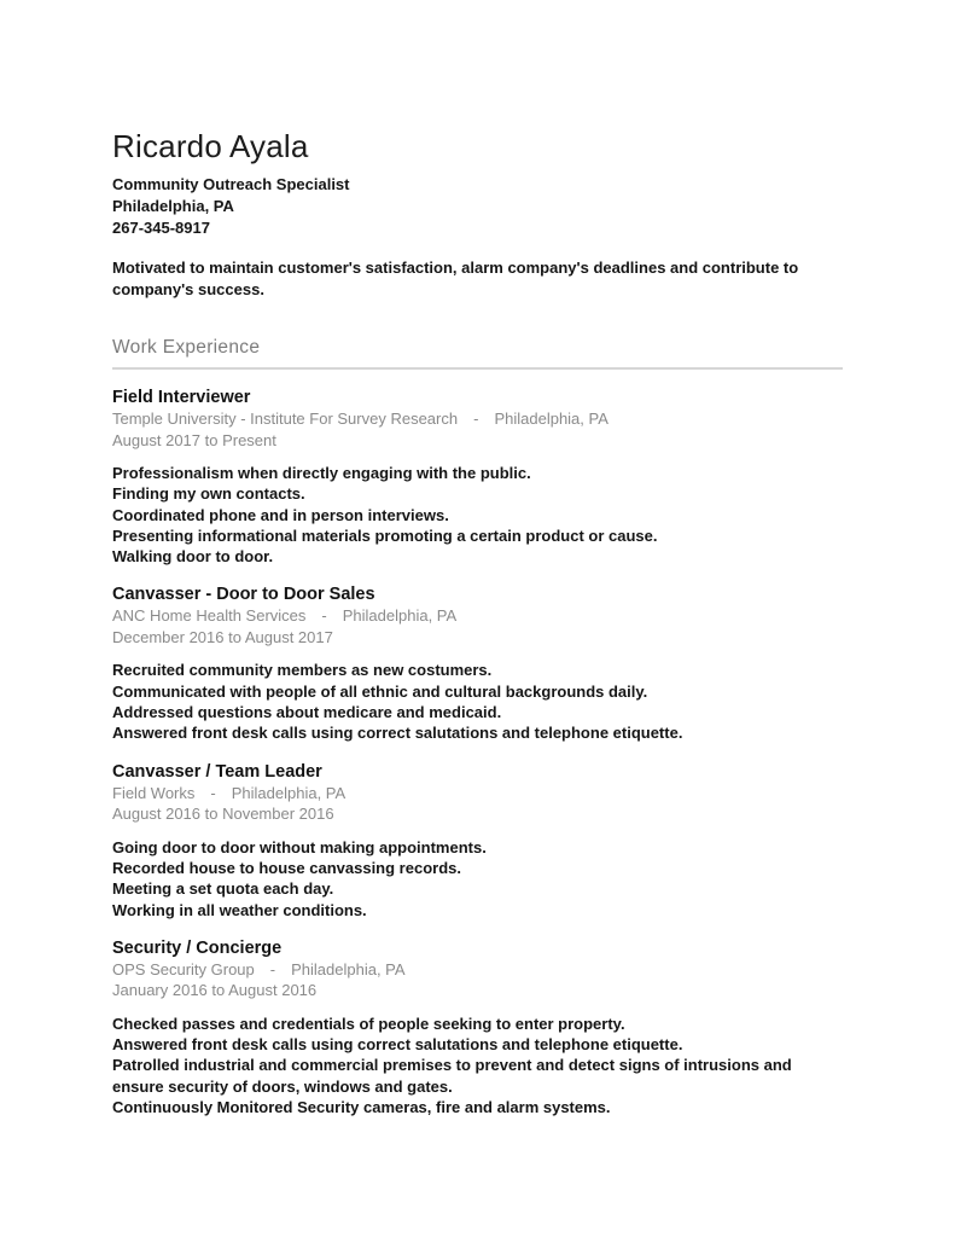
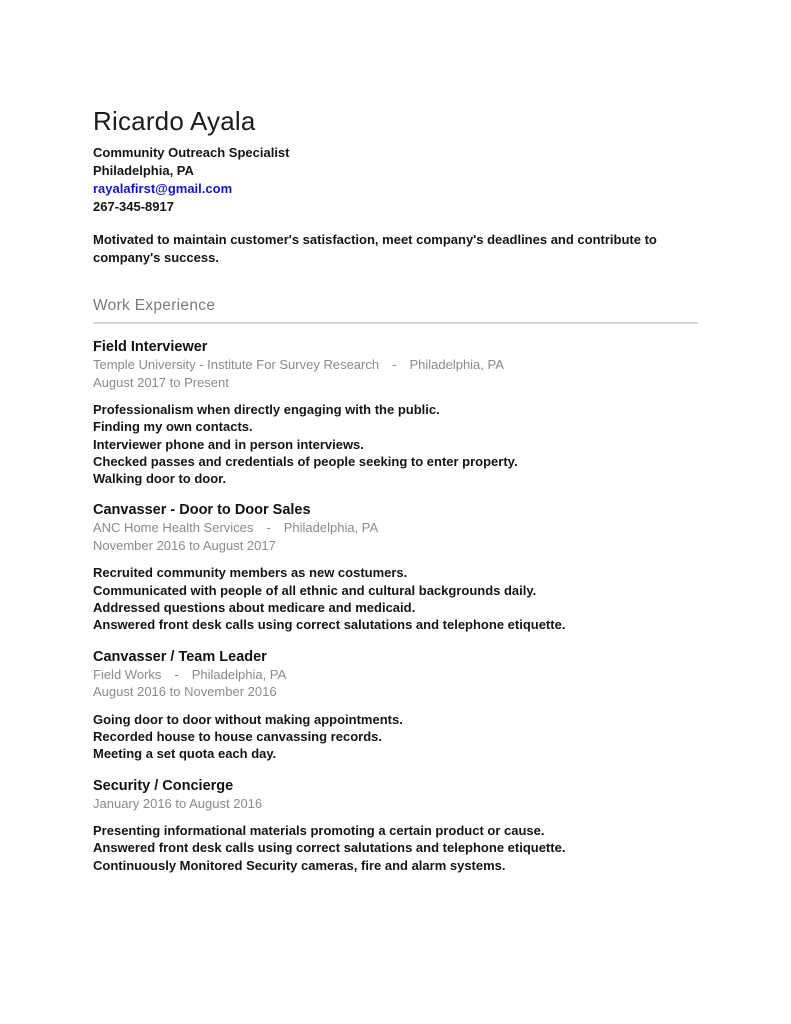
  Ricardo Ayala
  Community Outreach Specialist
  Philadelphia, PA
+ rayalafirst@gmail.com
  267-345-8917
- Motivated to maintain customer's satisfaction, alarm company's deadlines and contribute to company's success.
+ Motivated to maintain customer's satisfaction, meet company's deadlines and contribute to company's success.
  Work Experience
  Field Interviewer
  Temple University - Institute For Survey Research - Philadelphia, PA
  August 2017 to Present
  Professionalism when directly engaging with the public.
  Finding my own contacts.
- Coordinated phone and in person interviews.
+ Interviewer phone and in person interviews.
- Presenting informational materials promoting a certain product or cause.
+ Checked passes and credentials of people seeking to enter property.
  Walking door to door.
  Canvasser - Door to Door Sales
  ANC Home Health Services - Philadelphia, PA
- December 2016 to August 2017
+ November 2016 to August 2017
  Recruited community members as new costumers.
  Communicated with people of all ethnic and cultural backgrounds daily.
  Addressed questions about medicare and medicaid.
  Answered front desk calls using correct salutations and telephone etiquette.
  Canvasser / Team Leader
  Field Works - Philadelphia, PA
  August 2016 to November 2016
  Going door to door without making appointments.
  Recorded house to house canvassing records.
  Meeting a set quota each day.
- Working in all weather conditions.
  Security / Concierge
- OPS Security Group - Philadelphia, PA
  January 2016 to August 2016
- Checked passes and credentials of people seeking to enter property.
+ Presenting informational materials promoting a certain product or cause.
  Answered front desk calls using correct salutations and telephone etiquette.
- Patrolled industrial and commercial premises to prevent and detect signs of intrusions and ensure security of doors, windows and gates.
  Continuously Monitored Security cameras, fire and alarm systems.
